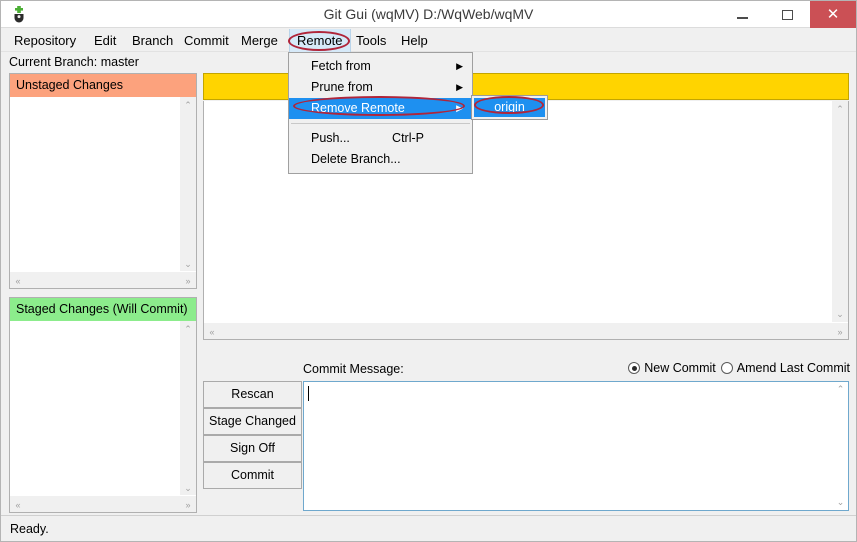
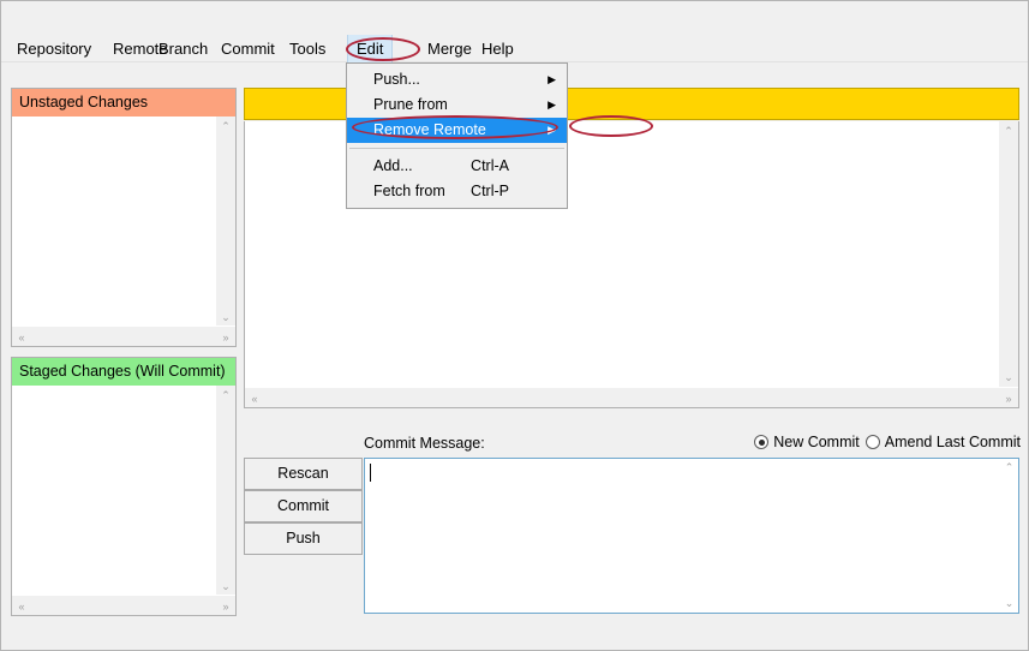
- Git Gui (wqMV) D:/WqWeb/wqMV
- ✕
  Repository
- Edit
+ Remote
  Branch
  Commit
- Merge
+ Tools
- Remote
+ Edit
- Tools
+ Merge
  Help
- Current Branch: master
  Unstaged Changes
  ⌃
  ⌄
  «
  »
  Staged Changes (Will Commit)
  ⌃
  ⌄
  «
  »
  ⌃
  ⌄
  «
  »
  Commit Message:
  New Commit
  Amend Last Commit
  Rescan
- Stage Changed
- Sign Off
  Commit
+ Push
  ⌃
  ⌄
- Ready.
- Fetch from
+ Push...
  ▶
  Prune from
  ▶
  Remove Remote
  ▶
+ Add...
+ Ctrl-A
- Push...
+ Fetch from
  Ctrl-P
- Delete Branch...
- origin
